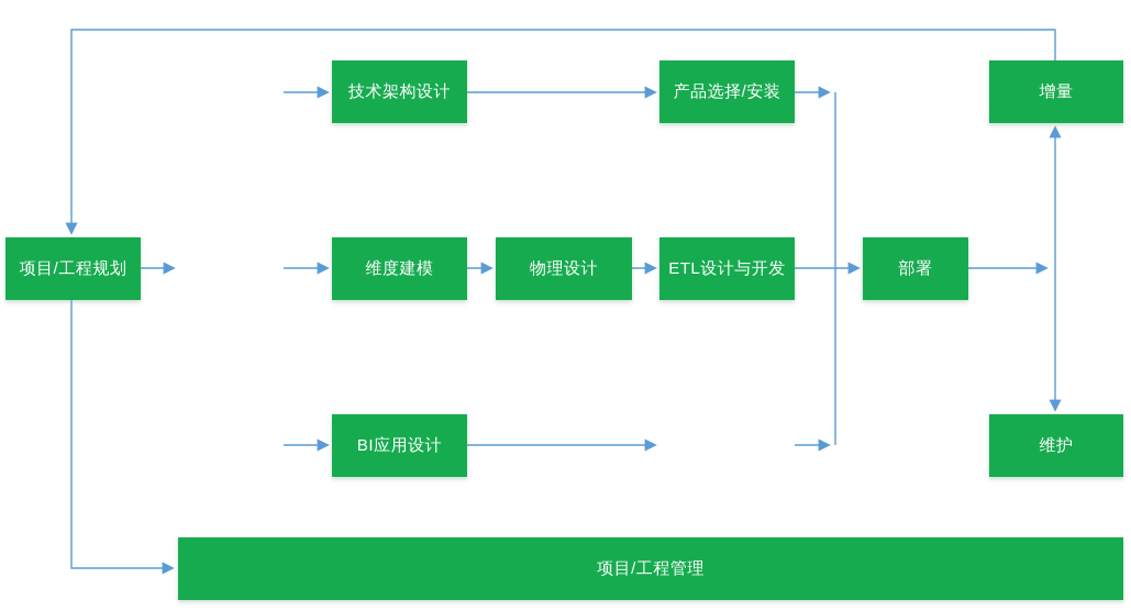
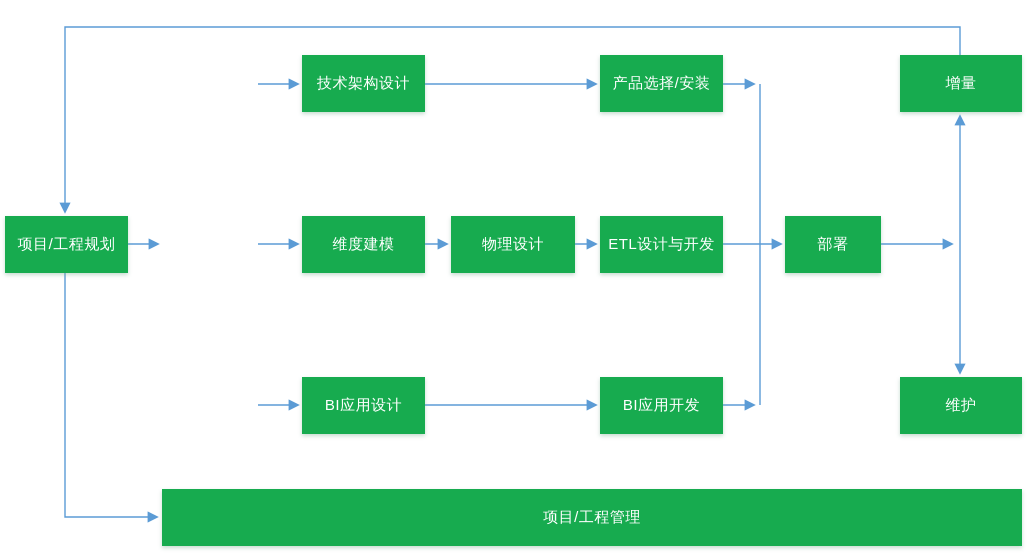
  项目/工程规划
  技术架构设计
  产品选择/安装
  增量
  维度建模
  物理设计
  ETL设计与开发
  部署
  BI应用设计
+ BI应用开发
  维护
  项目/工程管理
